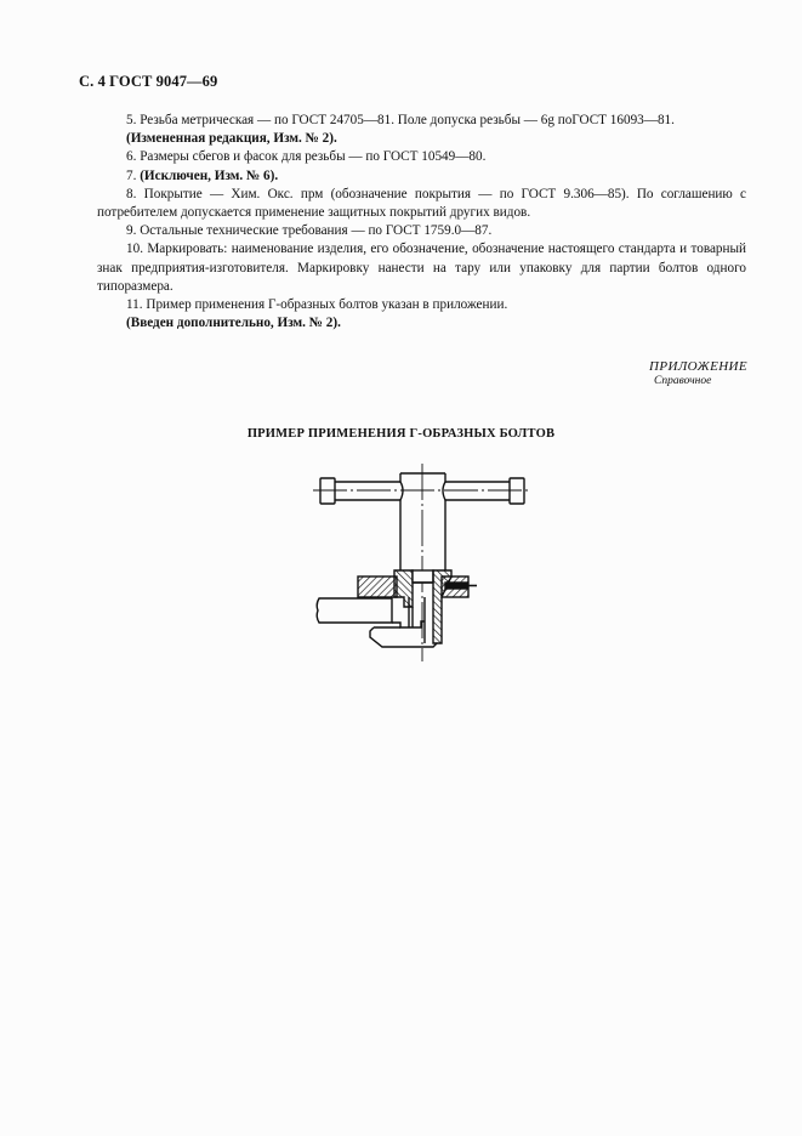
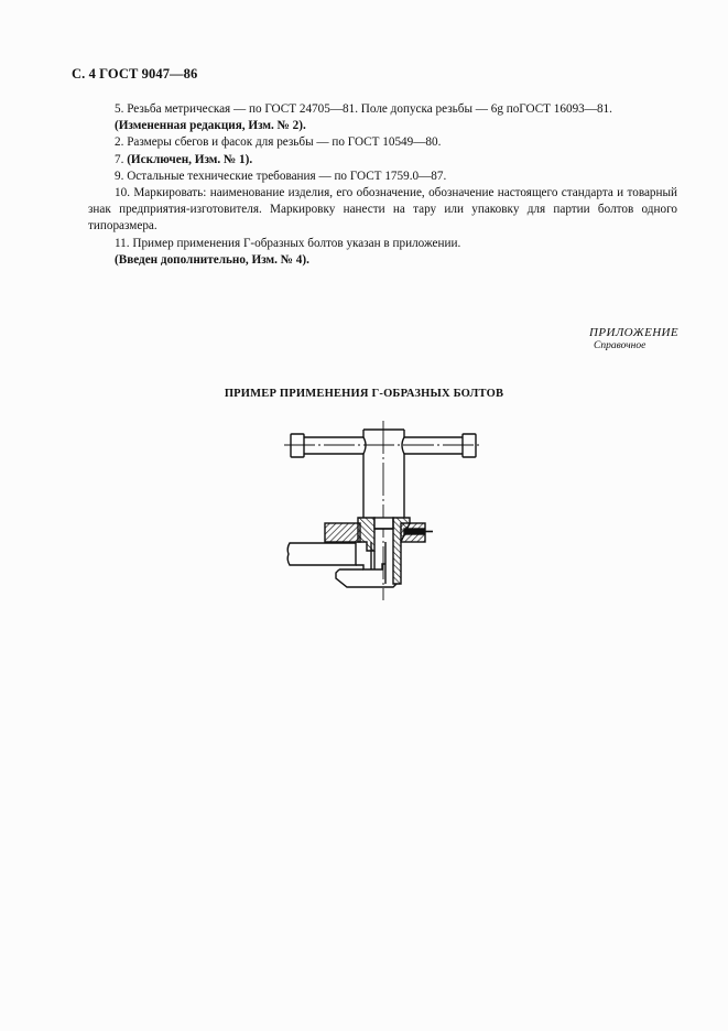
- С. 4 ГОСТ 9047—69
+ С. 4 ГОСТ 9047—86
  5. Резьба метрическая — по ГОСТ 24705—81. Поле допуска резьбы — 6g поГОСТ 16093—81.
  (Измененная редакция, Изм. № 2).
- 6. Размеры сбегов и фасок для резьбы — по ГОСТ 10549—80.
+ 2. Размеры сбегов и фасок для резьбы — по ГОСТ 10549—80.
- 7. (Исключен, Изм. № 6).
+ 7. (Исключен, Изм. № 1).
- 8. Покрытие — Хим. Окс. прм (обозначение покрытия — по ГОСТ 9.306—85). По соглашению с потребителем допускается применение защитных покрытий других видов.
  9. Остальные технические требования — по ГОСТ 1759.0—87.
  10. Маркировать: наименование изделия, его обозначение, обозначение настоящего стандарта и товарный знак предприятия-изготовителя. Маркировку нанести на тару или упаковку для партии болтов одного типоразмера.
  11. Пример применения Г-образных болтов указан в приложении.
- (Введен дополнительно, Изм. № 2).
+ (Введен дополнительно, Изм. № 4).
  ПРИЛОЖЕНИЕ
  Справочное
  ПРИМЕР ПРИМЕНЕНИЯ Г-ОБРАЗНЫХ БОЛТОВ
